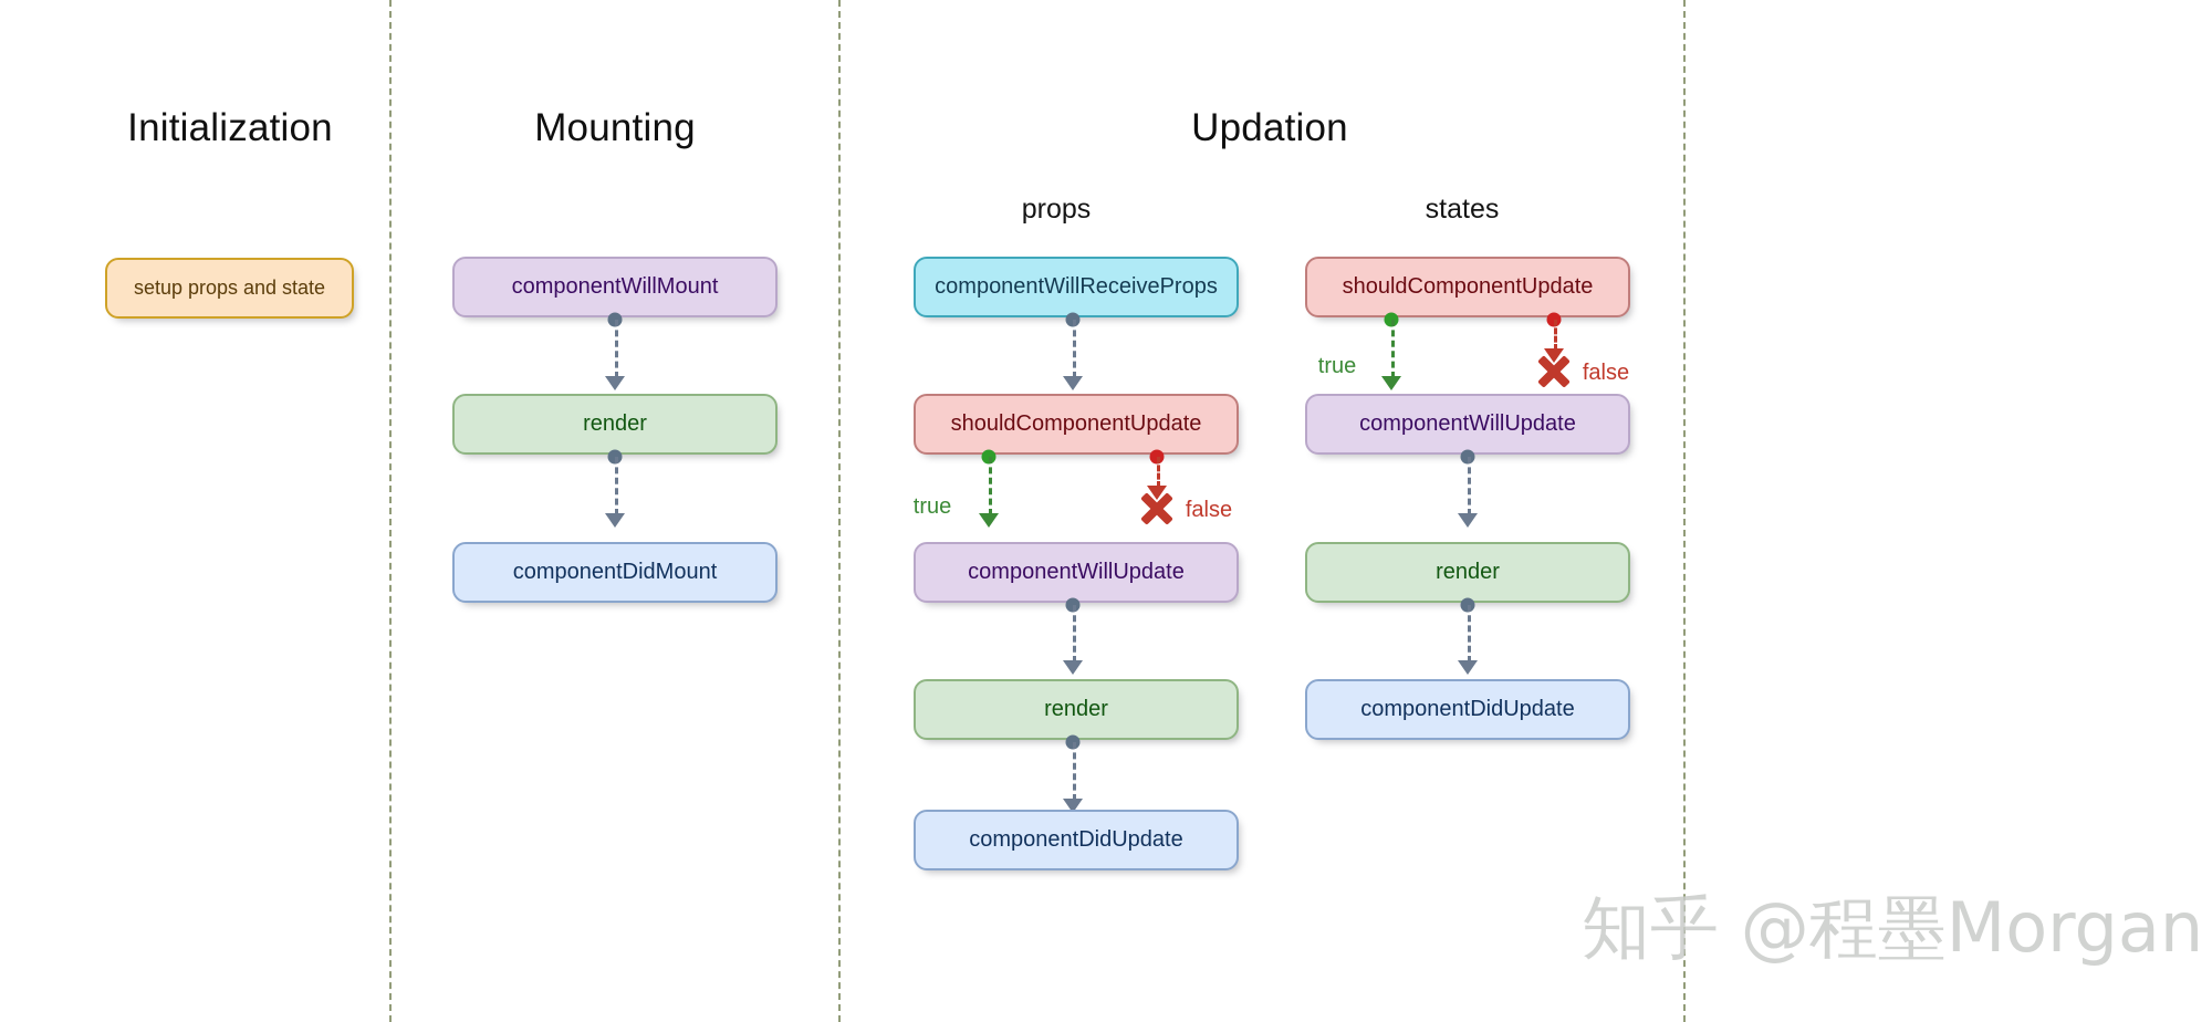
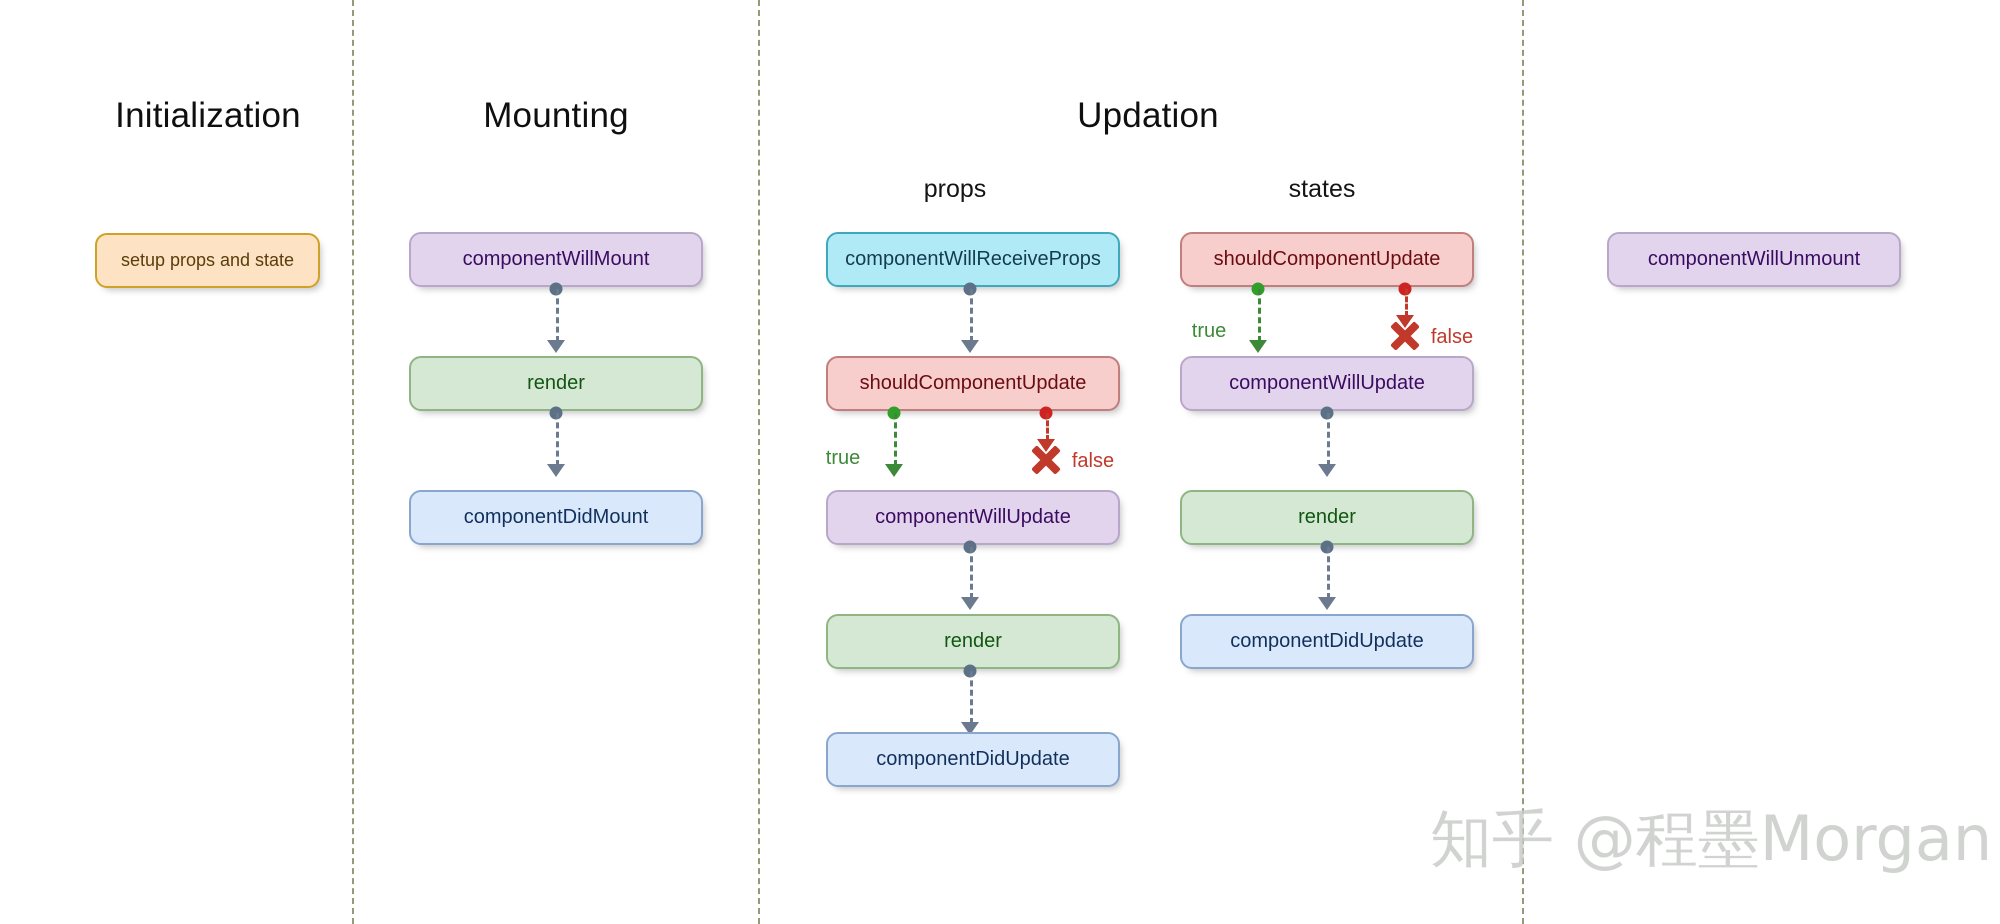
  Initialization
  Mounting
  Updation
  props
  states
  setup props and state
  componentWillMount
  render
  componentDidMount
  componentWillReceiveProps
  shouldComponentUpdate
  true
  false
  componentWillUpdate
  render
  componentDidUpdate
  shouldComponentUpdate
  true
  false
  componentWillUpdate
  render
  componentDidUpdate
+ componentWillUnmount
  知乎 @程墨Morgan
